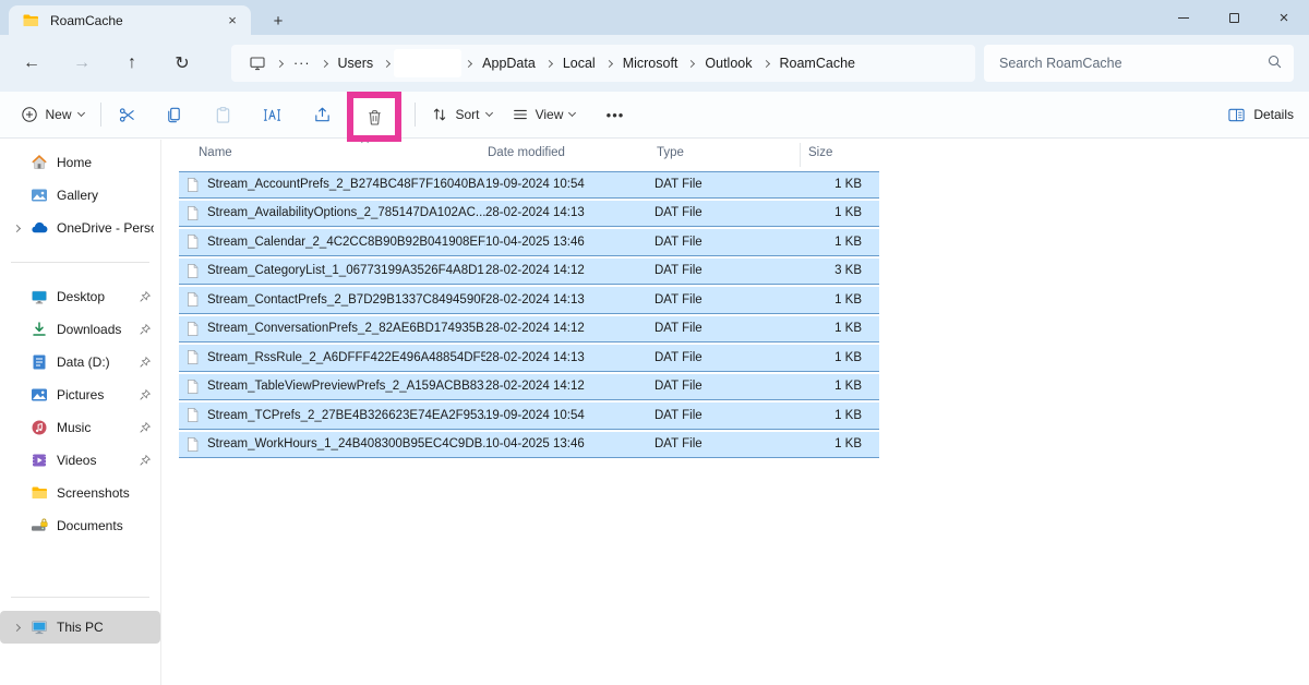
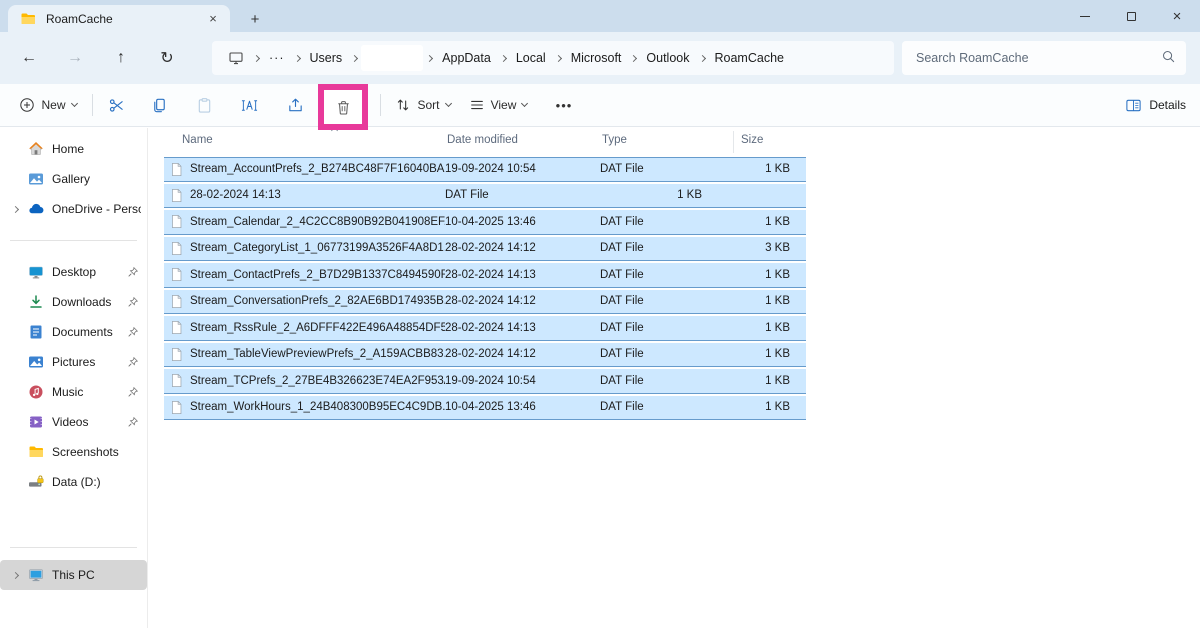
  RoamCache
  ×
  +
  ×
  ←
  →
  ↑
  ↻
  ···
  Users
  AppData
  Local
  Microsoft
  Outlook
  RoamCache
  Search RoamCache
  New
  Sort
  View
  •••
  Details
  Home
  Gallery
  OneDrive - Pers
  Desktop
  Downloads
- Data (D:)
+ Documents
  Pictures
  Music
  Videos
  Screenshots
- Documents
+ Data (D:)
  This PC
  Name
  Date modified
  Type
  Size
  Stream_AccountPrefs_2_B274BC48F7F16040BA
  19-09-2024 10:54
  DAT File
  1 KB
- Stream_AvailabilityOptions_2_785147DA102AC...
  28-02-2024 14:13
  DAT File
  1 KB
  Stream_Calendar_2_4C2CC8B90B92B041908EF
  10-04-2025 13:46
  DAT File
  1 KB
  Stream_CategoryList_1_06773199A3526F4A8D1
  28-02-2024 14:12
  DAT File
  3 KB
  Stream_ContactPrefs_2_B7D29B1337C8494590F
  28-02-2024 14:13
  DAT File
  1 KB
  Stream_ConversationPrefs_2_82AE6BD174935B
  28-02-2024 14:12
  DAT File
  1 KB
  Stream_RssRule_2_A6DFFF422E496A48854DF5
  28-02-2024 14:13
  DAT File
  1 KB
  Stream_TableViewPreviewPrefs_2_A159ACBB83
  28-02-2024 14:12
  DAT File
  1 KB
  Stream_TCPrefs_2_27BE4B326623E74EA2F953
  19-09-2024 10:54
  DAT File
  1 KB
  Stream_WorkHours_1_24B408300B95EC4C9DB.
  10-04-2025 13:46
  DAT File
  1 KB
